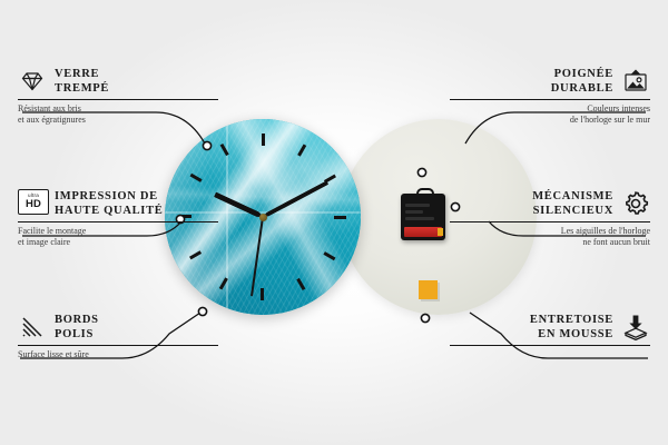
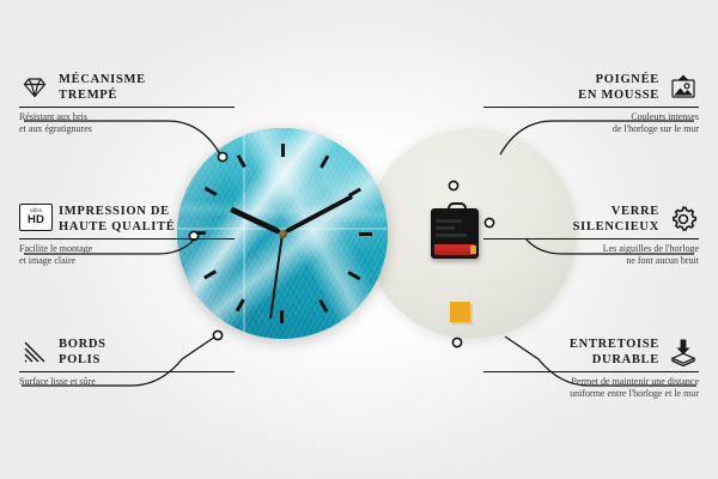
- VERRE
+ MÉCANISME
  TREMPÉ
  Résistant aux bris
  et aux égratignures
  HD
  IMPRESSION DE
  HAUTE QUALITÉ
  Facilite le montage
  et image claire
  BORDS
  POLIS
  Surface lisse et sûre
  POIGNÉE
- DURABLE
+ EN MOUSSE
  Couleurs intenses
  de l'horloge sur le mur
- MÉCANISME
+ VERRE
  SILENCIEUX
  Les aiguilles de l'horloge
  ne font aucun bruit
  ENTRETOISE
- EN MOUSSE
+ DURABLE
+ Permet de maintenir une distance
+ uniforme entre l'horloge et le mur
